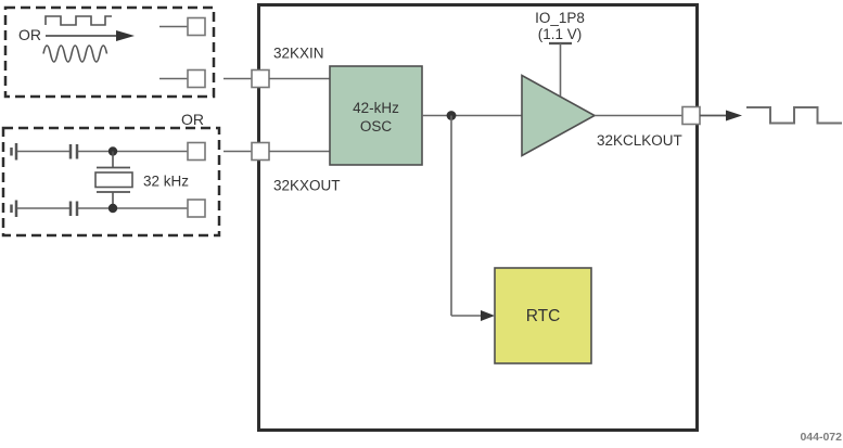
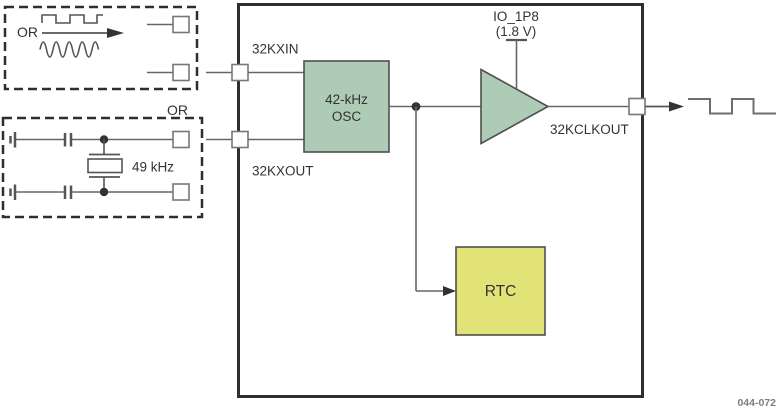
  OR
  OR
- 32 kHz
+ 49 kHz
  32KXIN
  32KXOUT
  42-kHz
  OSC
  IO_1P8
- (1.1 V)
+ (1.8 V)
  32KCLKOUT
  RTC
  044-072
